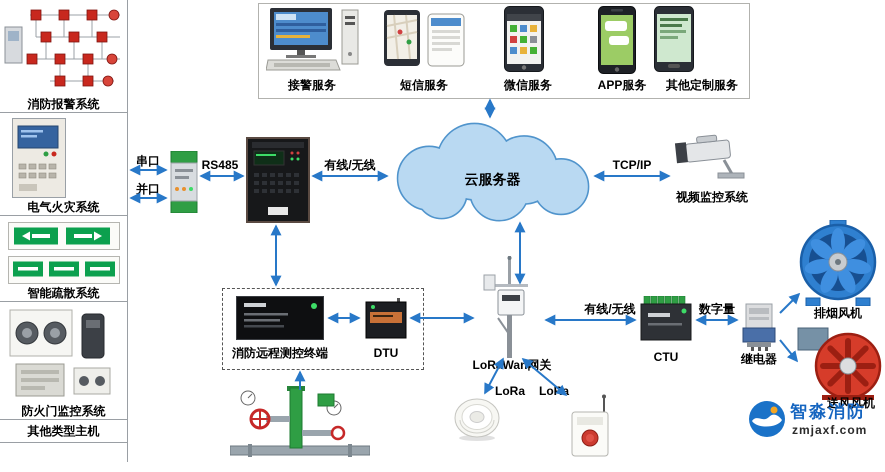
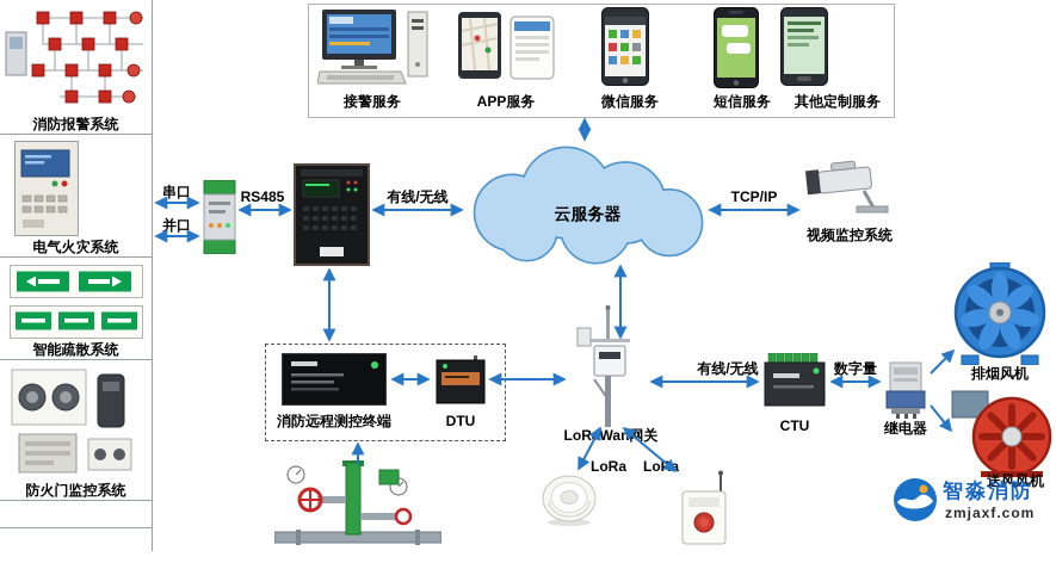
  消防报警系统
  电气火灾系统
  智能疏散系统
  防火门监控系统
- 其他类型主机
  接警服务
- 短信服务
+ APP服务
  微信服务
- APP服务
+ 短信服务
  其他定制服务
  云服务器
  视频监控系统
  消防远程测控终端
  DTU
  LoRWan网关
  CTU
  继电器
  排烟风机
  送风风机
  智淼消防
  zmjaxf.com
  串口
  并口
  RS485
  有线/无线
  TCP/IP
  有线/无线
  数字量
  LoRa
  LoRa
